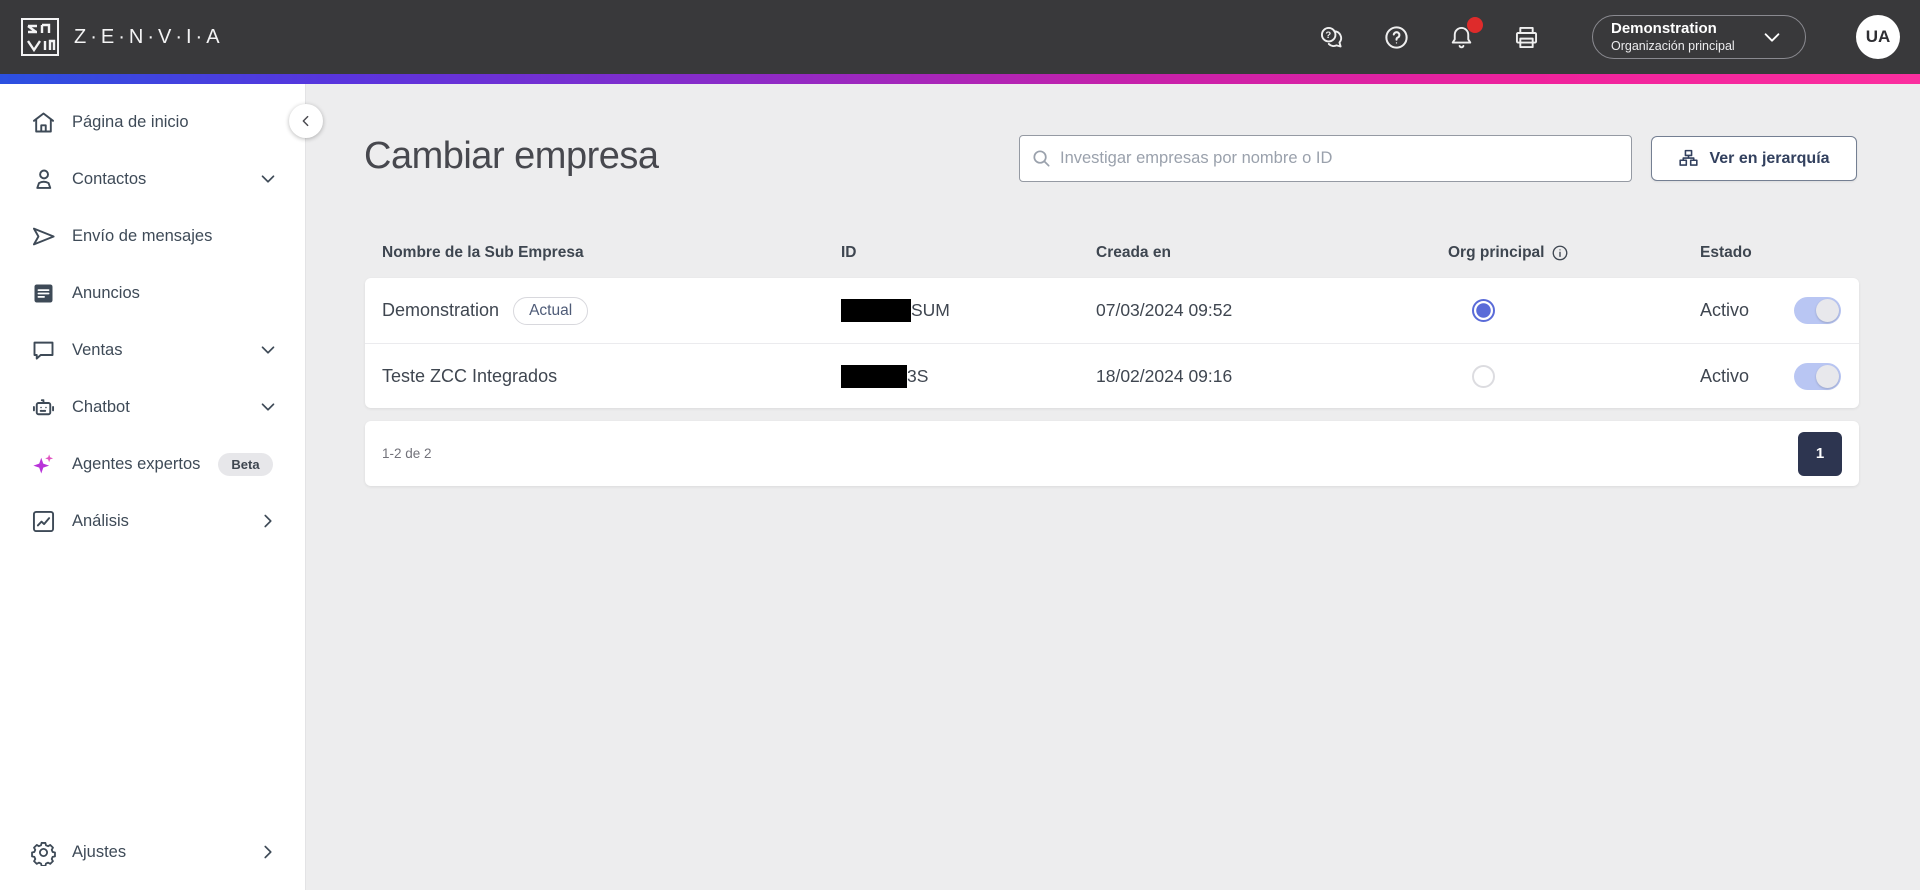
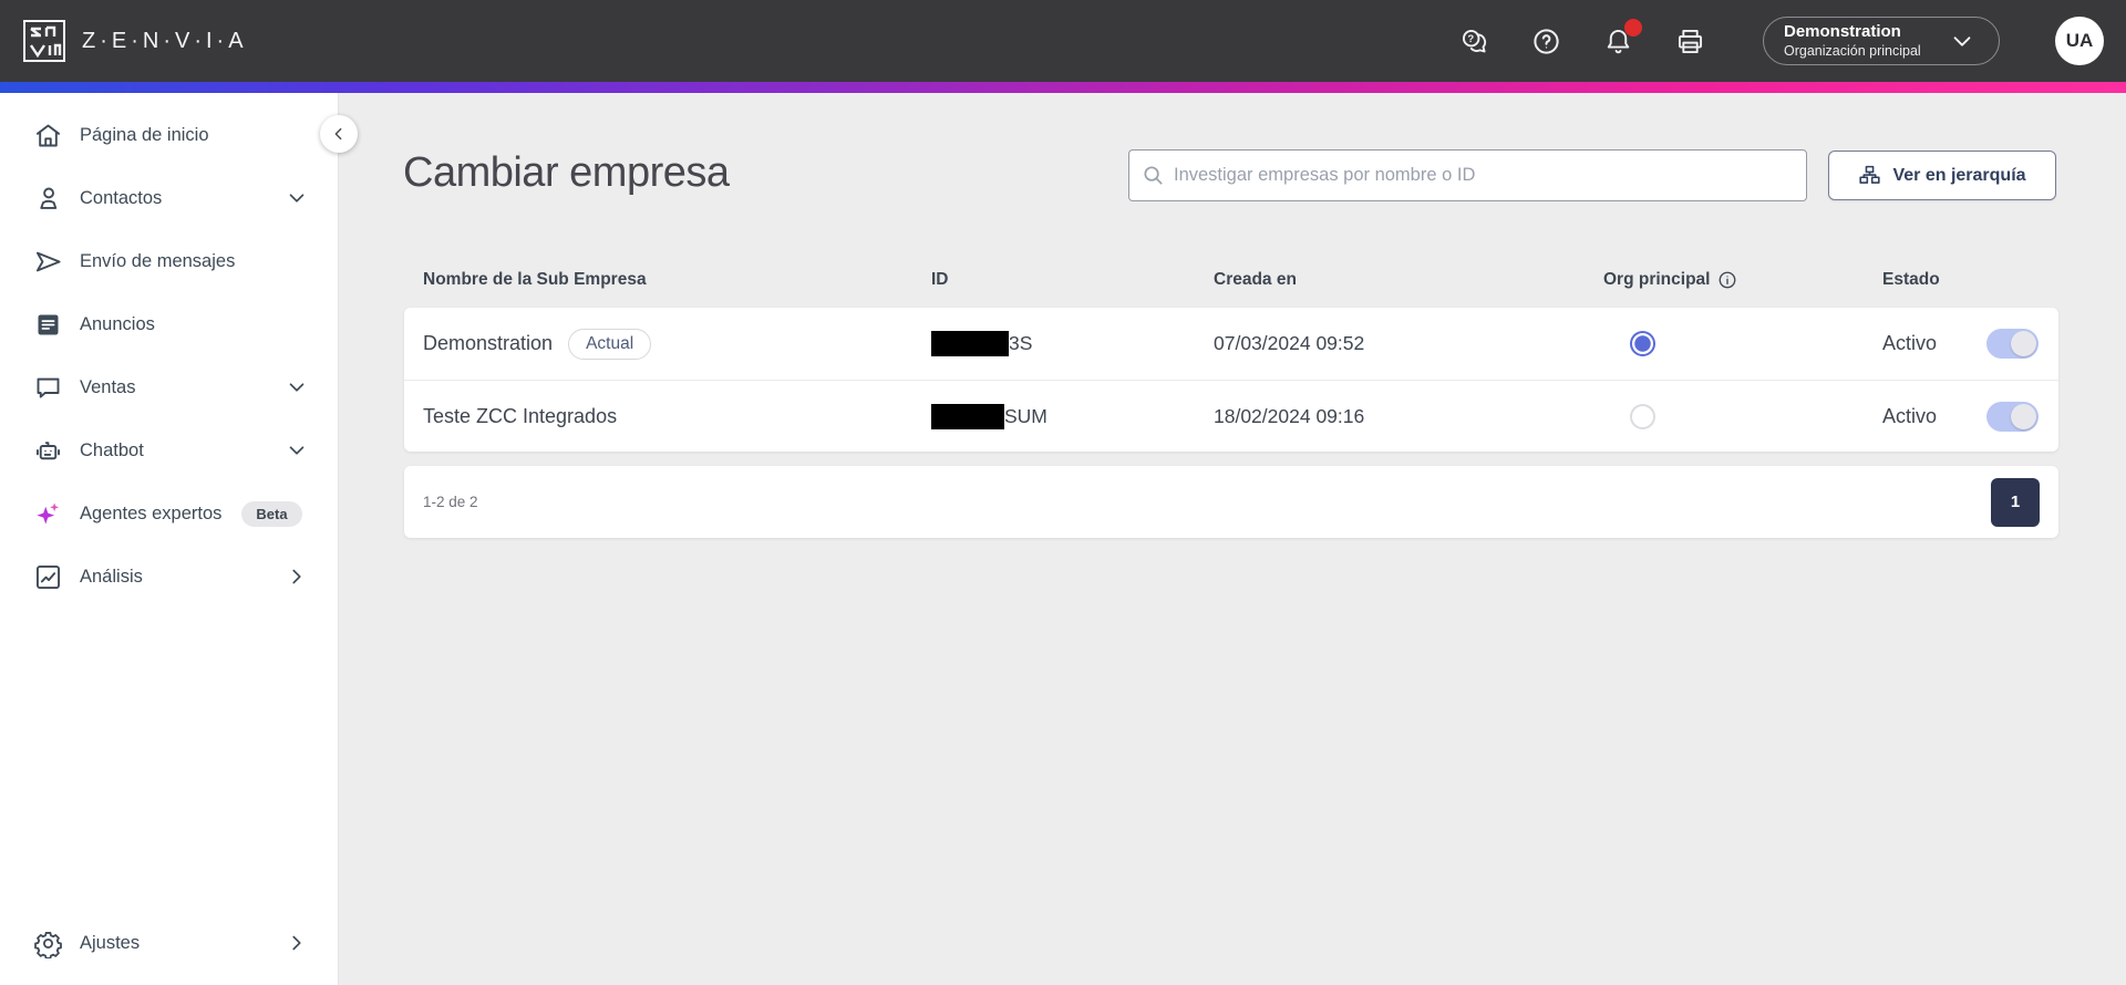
  Z·E·N·V·I·A
  ?
  Demonstration
  Organización principal
  UA
  Página de inicio
  Contactos
  Envío de mensajes
  Anuncios
  Ventas
  Chatbot
  Agentes expertos
  Beta
  Análisis
  Ajustes
  Cambiar empresa
  Investigar empresas por nombre o ID
  Ver en jerarquía
  Nombre de la Sub Empresa
  ID
  Creada en
  Org principal
  Estado
  Demonstration
  Actual
- SUM
+ 3S
  07/03/2024 09:52
  Activo
  Teste ZCC Integrados
- 3S
+ SUM
  18/02/2024 09:16
  Activo
  1-2 de 2
  1
